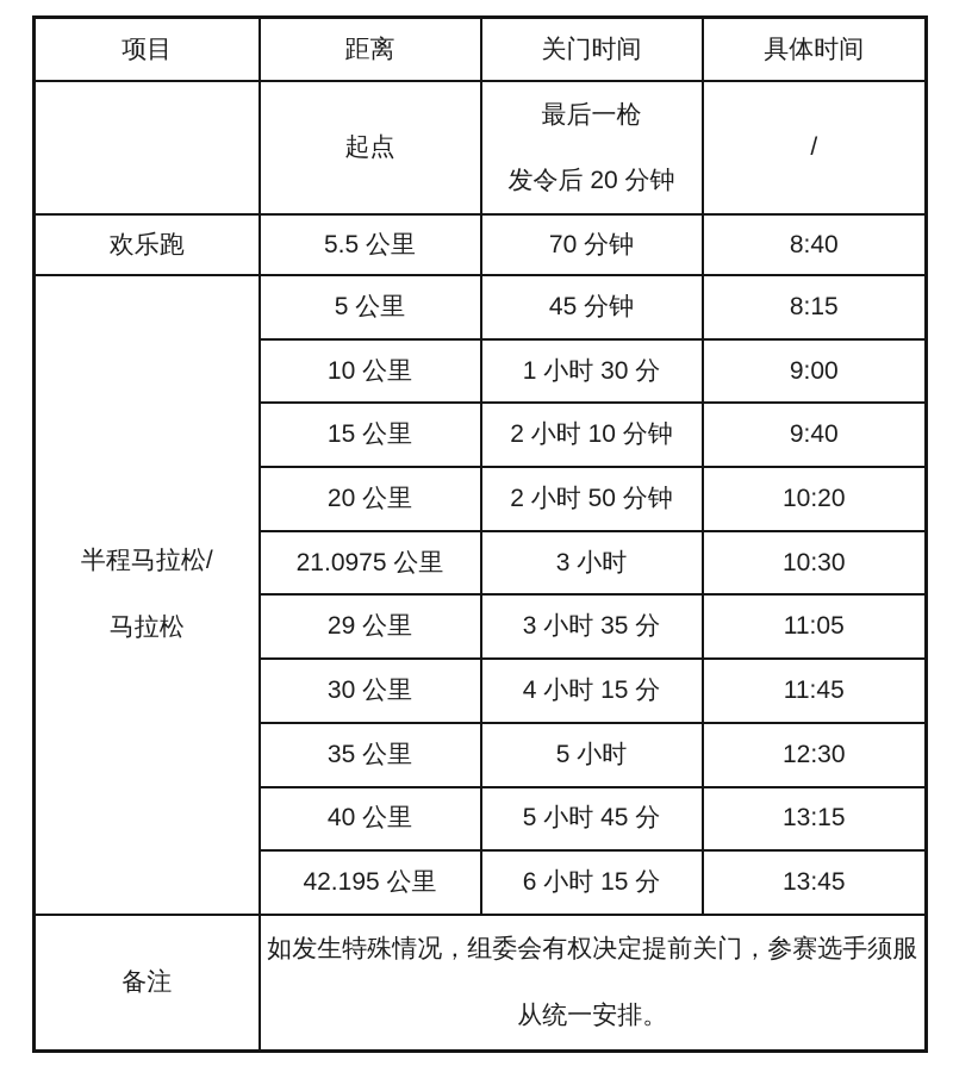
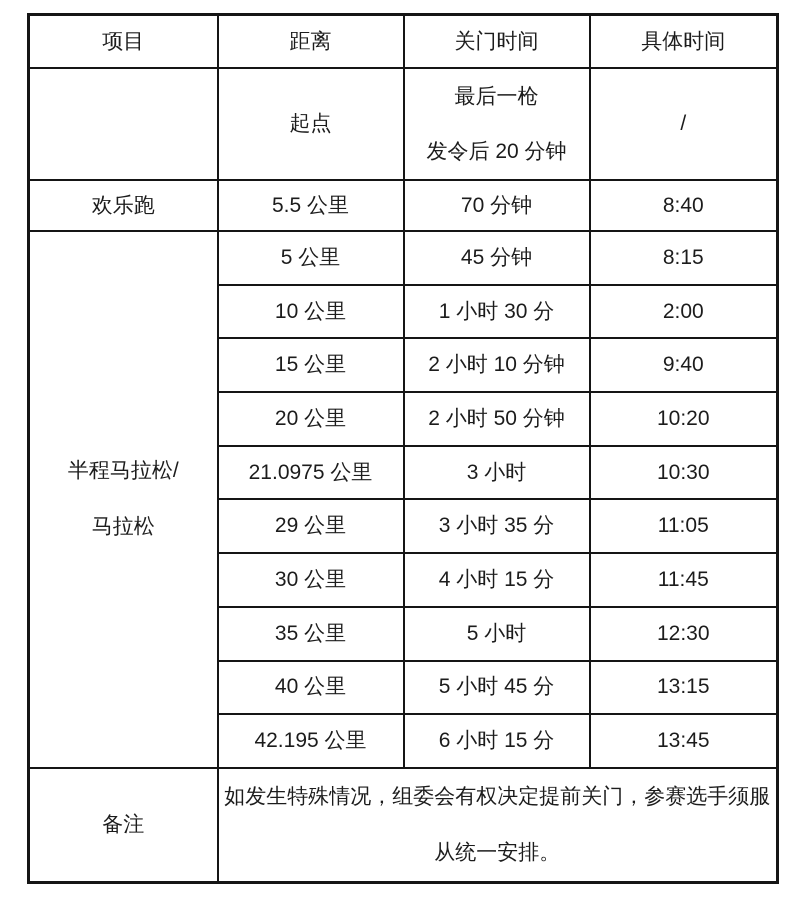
  项目	距离	关门时间	具体时间
  	起点	最后一枪 发令后 20 分钟	/
  欢乐跑	5.5 公里	70 分钟	8:40
  半程马拉松/ 马拉松	5 公里	45 分钟	8:15
- 10 公里	1 小时 30 分	9:00
+ 10 公里	1 小时 30 分	2:00
  15 公里	2 小时 10 分钟	9:40
  20 公里	2 小时 50 分钟	10:20
  21.0975 公里	3 小时	10:30
  29 公里	3 小时 35 分	11:05
  30 公里	4 小时 15 分	11:45
  35 公里	5 小时	12:30
  40 公里	5 小时 45 分	13:15
  42.195 公里	6 小时 15 分	13:45
  备注	如发生特殊情况，组委会有权决定提前关门，参赛选手须服从统一安排。
